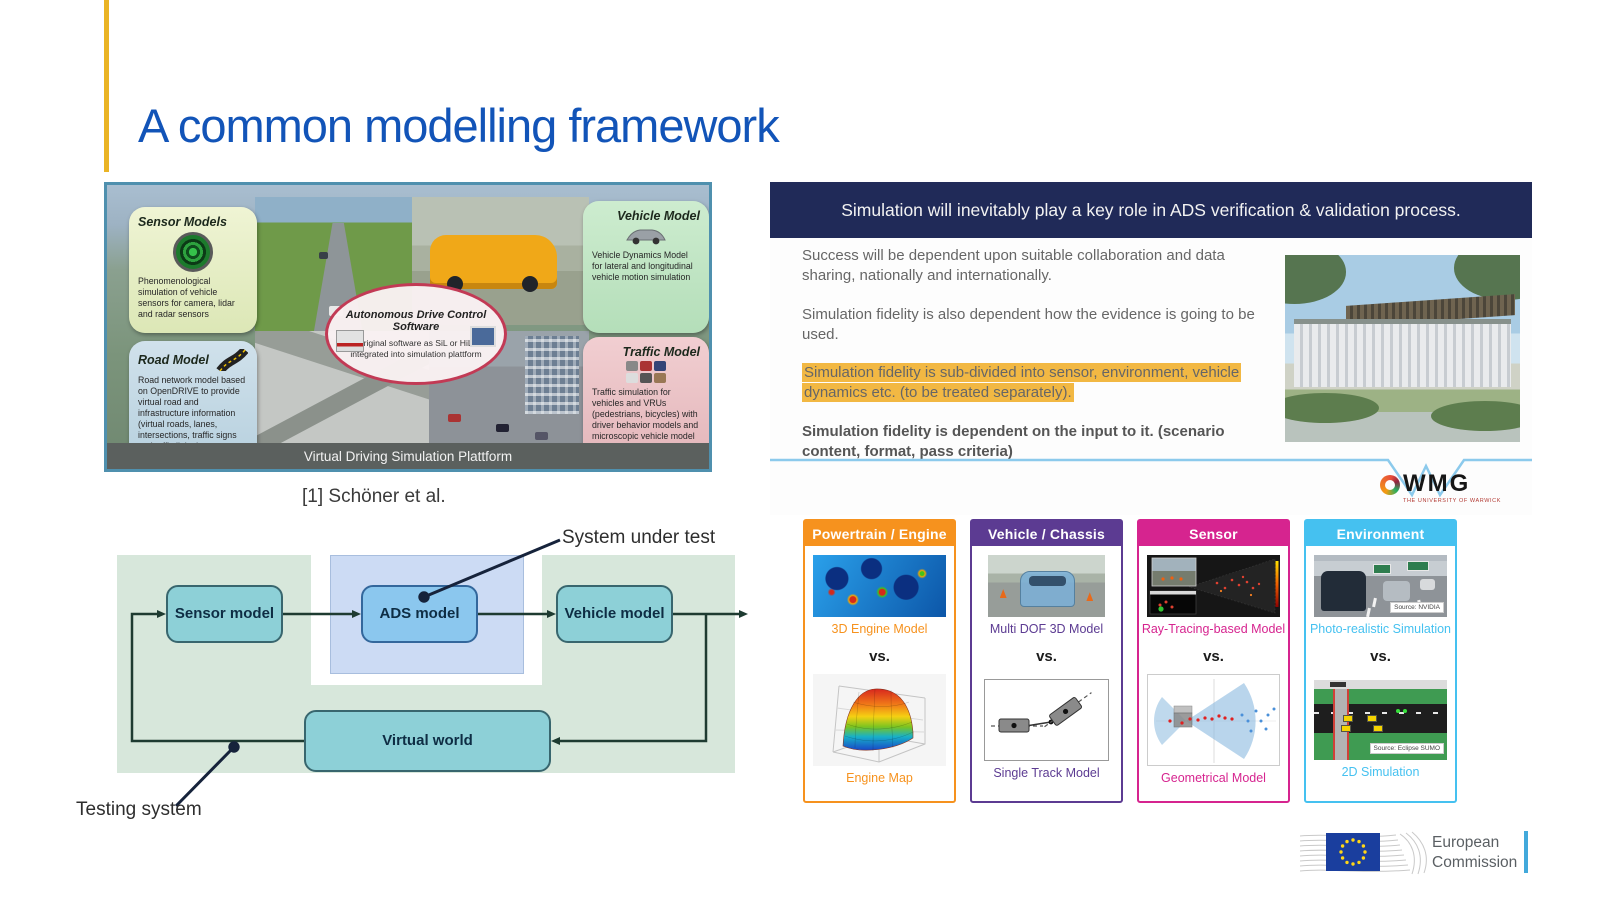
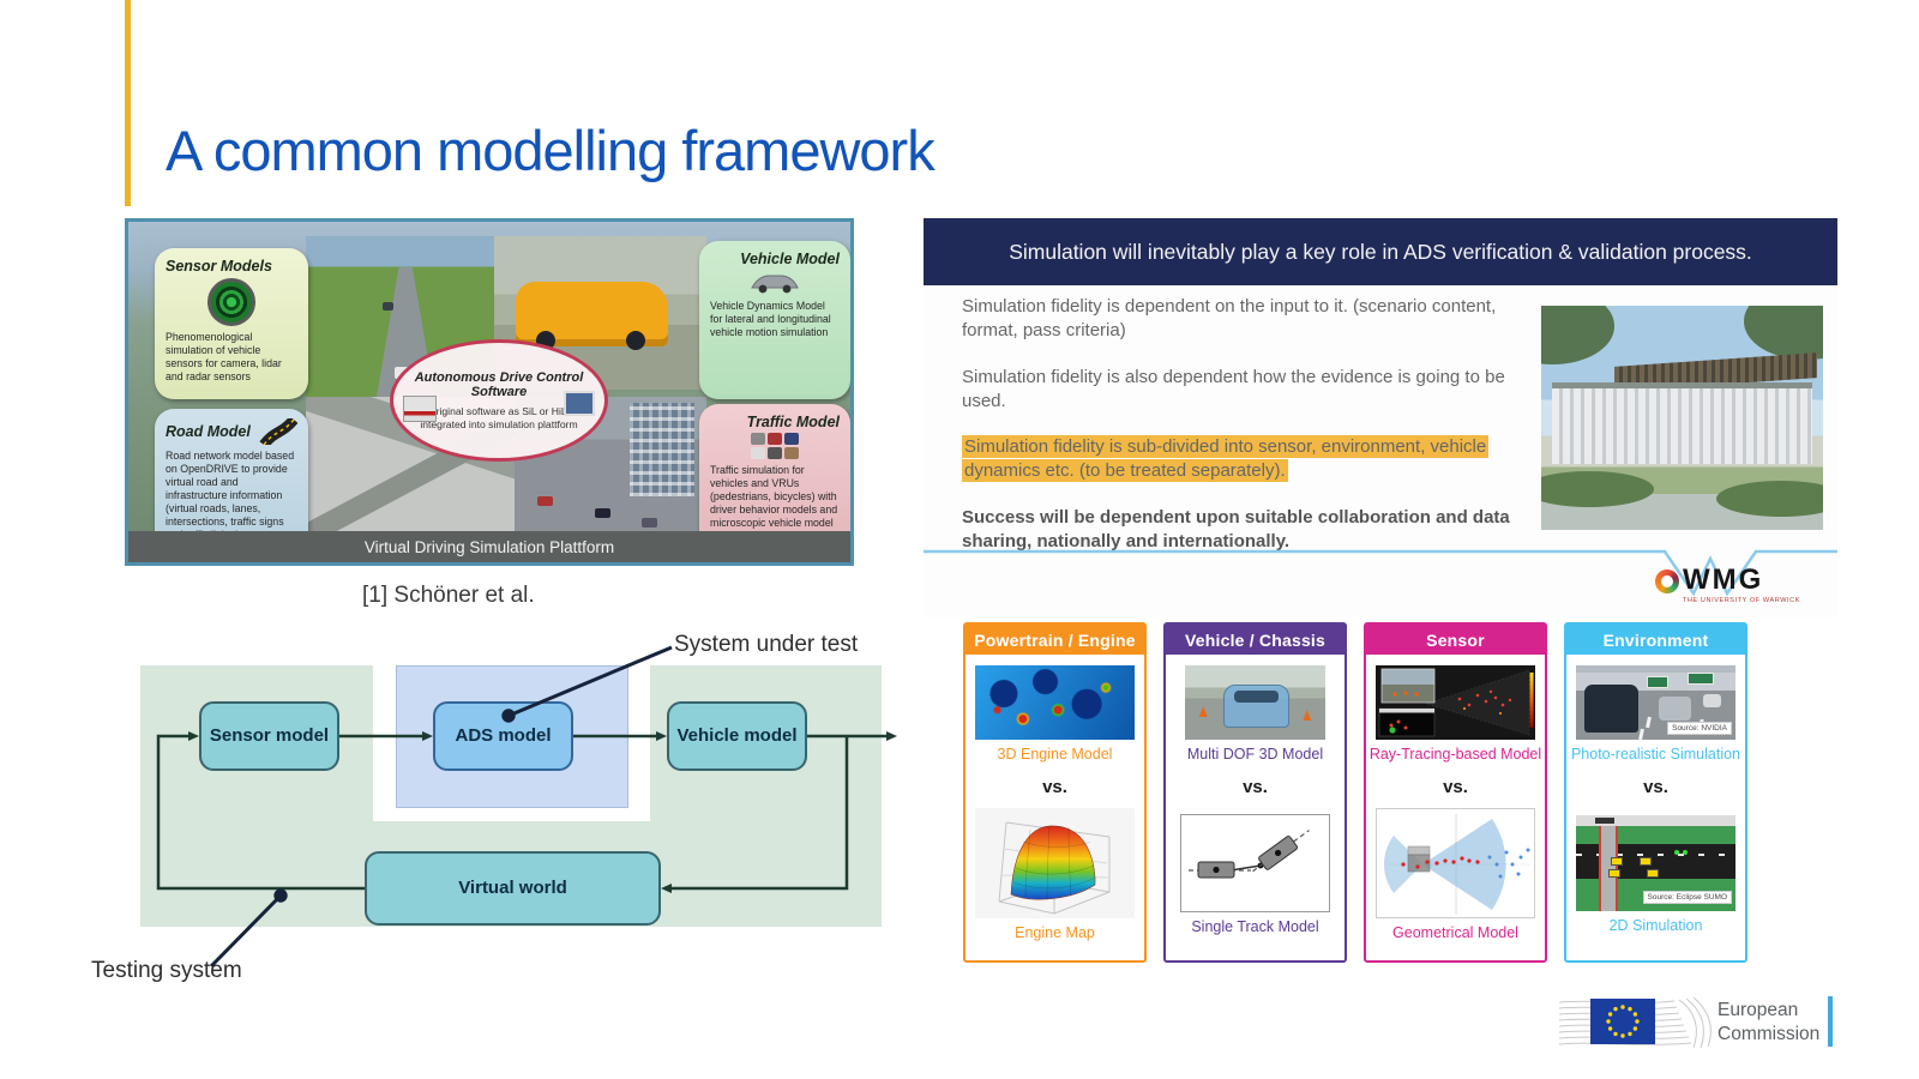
  A common modelling framework
  Sensor Models
  Phenomenological simulation of vehicle sensors for camera, lidar and radar sensors
  Road Model
  Road network model based on OpenDRIVE to provide virtual road and infrastructure information (virtual roads, lanes, intersections, traffic signs
  Vehicle Model
  Vehicle Dynamics Model for lateral and longitudinal vehicle motion simulation
  Traffic Model
  Traffic simulation for vehicles and VRUs (pedestrians, bicycles) with driver behavior models and microscopic vehicle model
  Autonomous Drive Control Software
  riginal software as SiL or Hi integrated into simulation plattform
  Virtual Driving Simulation Plattform
  [1] Schöner et al.
  Sensor model
  ADS model
  Vehicle model
  Virtual world
  System under test
  Testing system
  Simulation will inevitably play a key role in ADS verification & validation process.
- Success will be dependent upon suitable collaboration and data sharing, nationally and internationally.
+ Simulation fidelity is dependent on the input to it. (scenario content, format, pass criteria)
  Simulation fidelity is also dependent how the evidence is going to be used.
  Simulation fidelity is sub-divided into sensor, environment, vehicle dynamics etc. (to be treated separately).
- Simulation fidelity is dependent on the input to it. (scenario content, format, pass criteria)
+ Success will be dependent upon suitable collaboration and data sharing, nationally and internationally.
  WMG
  Powertrain / Engine
  3D Engine Model
  vs.
  Engine Map
  Vehicle / Chassis
  Multi DOF 3D Model
  vs.
  Single Track Model
  Sensor
  Ray-Tracing-based Model
  vs.
  Geometrical Model
  Environment
  Photo-realistic Simulation
  vs.
  2D Simulation
  European
  Commission
